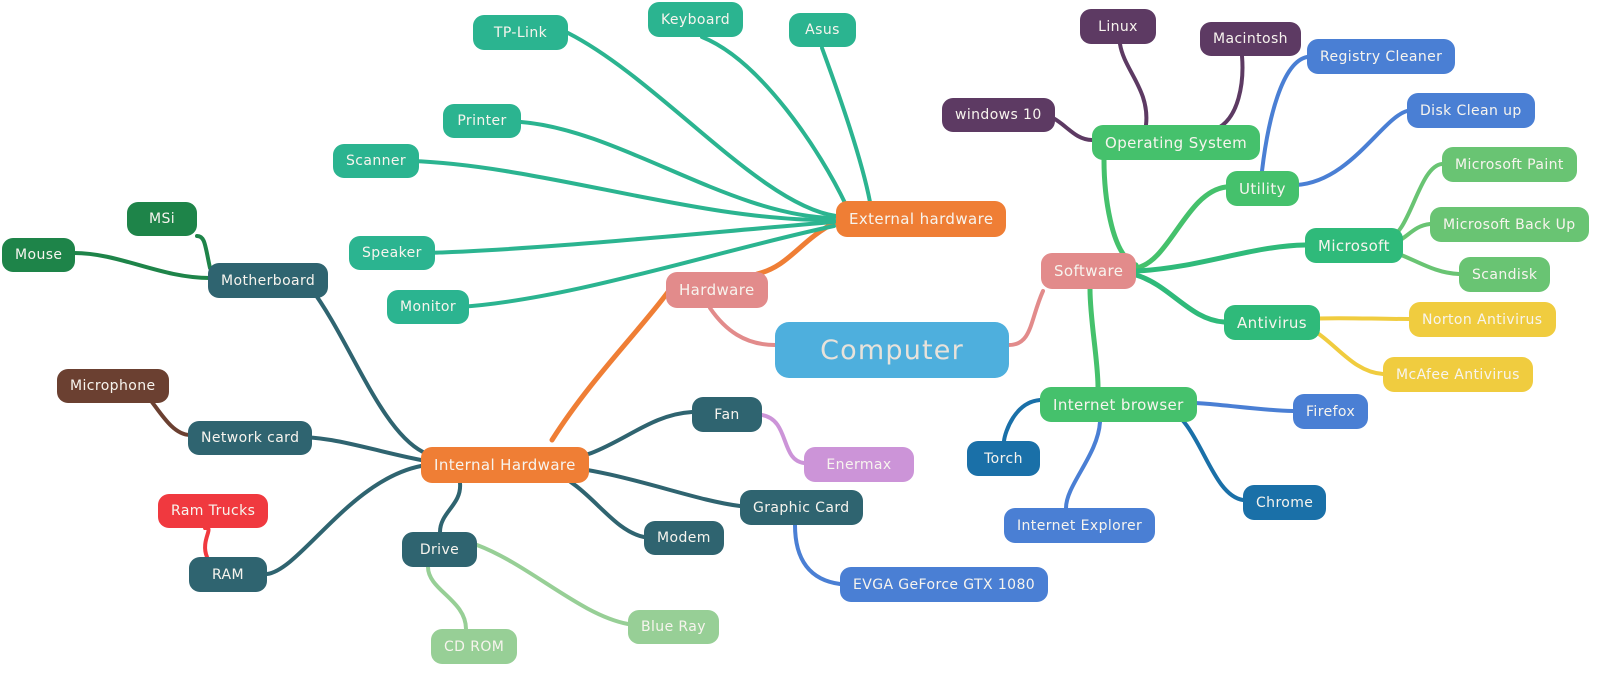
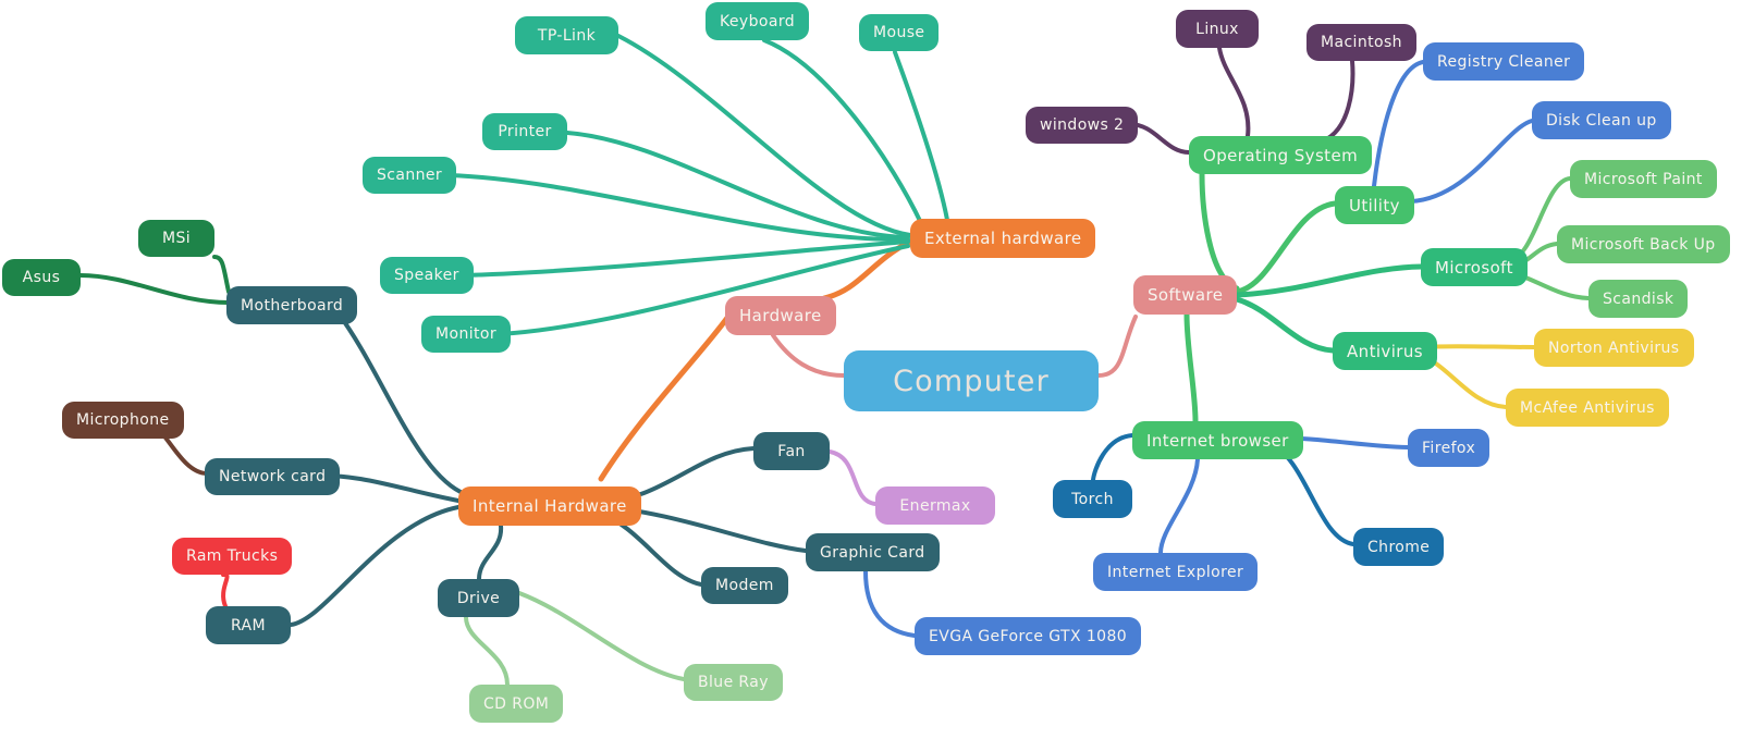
  Computer
  Hardware
  Software
  External hardware
  Internal Hardware
  TP-Link
  Keyboard
- Asus
+ Mouse
  Printer
  Scanner
  Speaker
  Monitor
  Motherboard
  MSi
- Mouse
+ Asus
  Network card
  Microphone
  RAM
  Ram Trucks
  Drive
  CD ROM
  Blue Ray
  Fan
  Enermax
  Graphic Card
  EVGA GeForce GTX 1080
  Modem
  Operating System
- windows 10
+ windows 2
  Linux
  Macintosh
  Utility
  Registry Cleaner
  Disk Clean up
  Microsoft
  Microsoft Paint
  Microsoft Back Up
  Scandisk
  Antivirus
  Norton Antivirus
  McAfee Antivirus
  Internet browser
  Torch
  Internet Explorer
  Firefox
  Chrome
